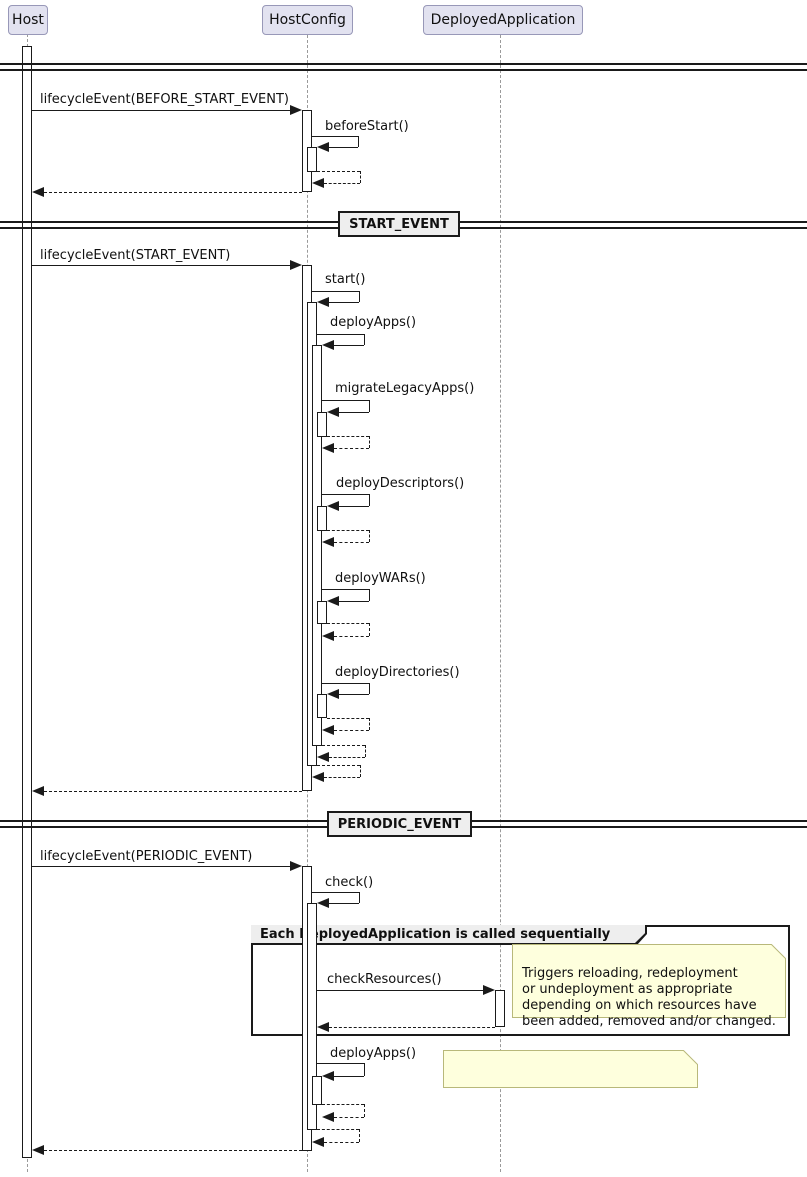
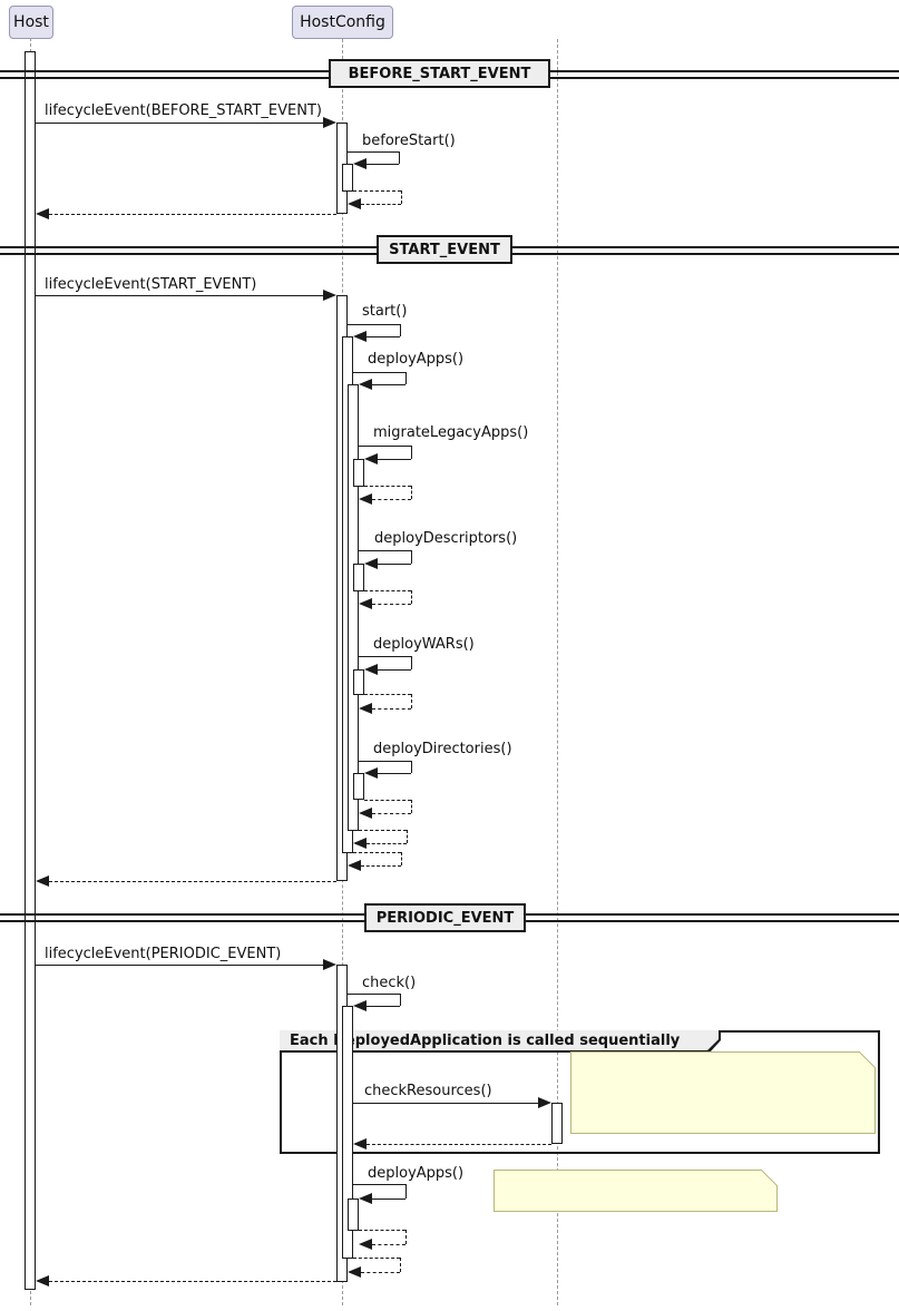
  EachployedApplication is called sequentially
  lifecycleEvent(BEFORE_START_EVENT)
  beforeStart()
  lifecycleEvent(START_EVENT)
  start()
  deployApps()
  migrateLegacyApps()
  deployDescriptors()
  deployWARs()
  deployDirectories()
  lifecycleEvent(PERIODIC_EVENT)
  check()
  checkResources()
  deployApps()
+ BEFORE_START_EVENT
  START_EVENT
  PERIODIC_EVENT
  Host
  HostConfig
- DeployedApplication
- Triggers reloading, redeployment
- or undeployment as appropriate
- depending on which resources have
- been added, removed and/or changed.
